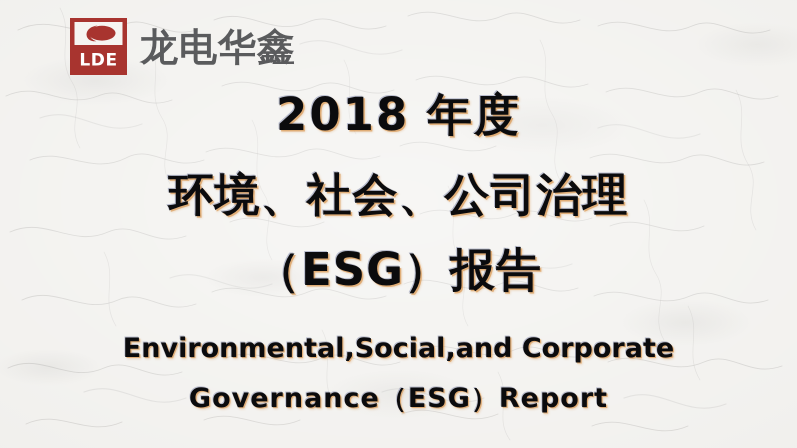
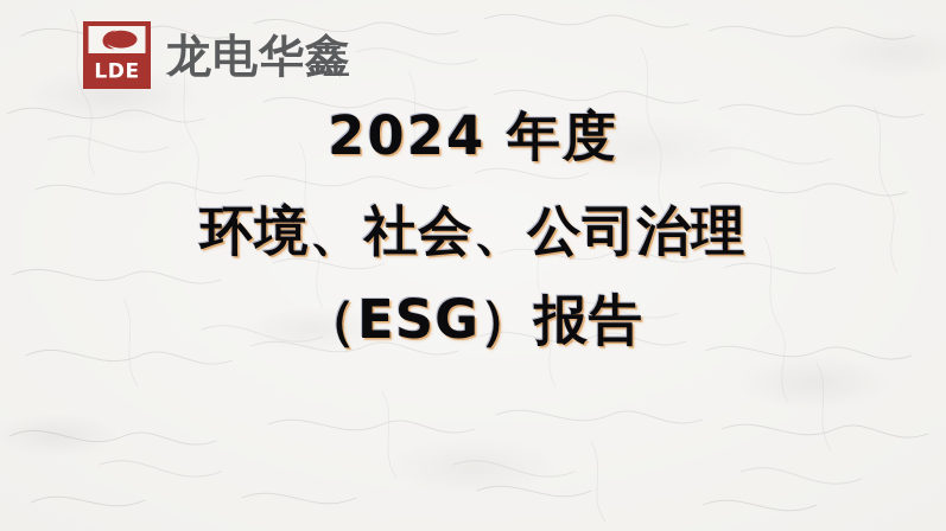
  LDE
  龙电华鑫
- 2018 年度
+ 2024 年度
  环境、社会、公司治理
  （ESG）报告
- Environmental,Social,and Corporate
- Governance（ESG）Report
